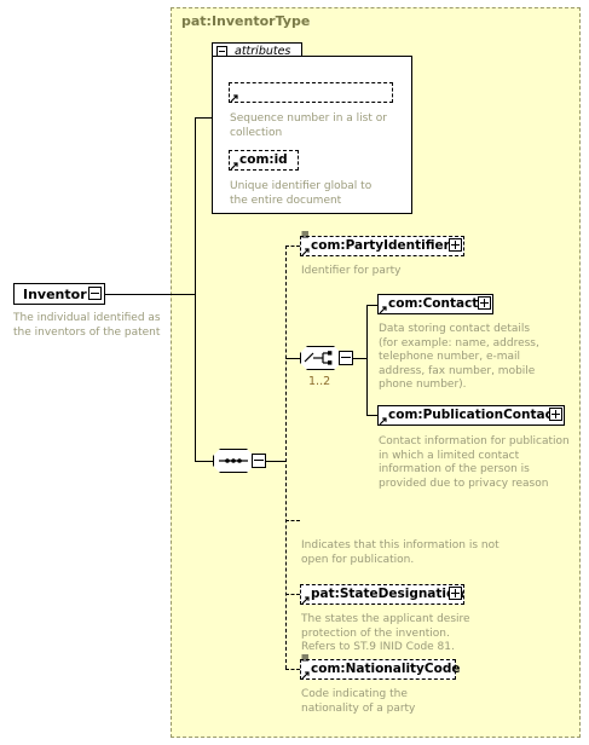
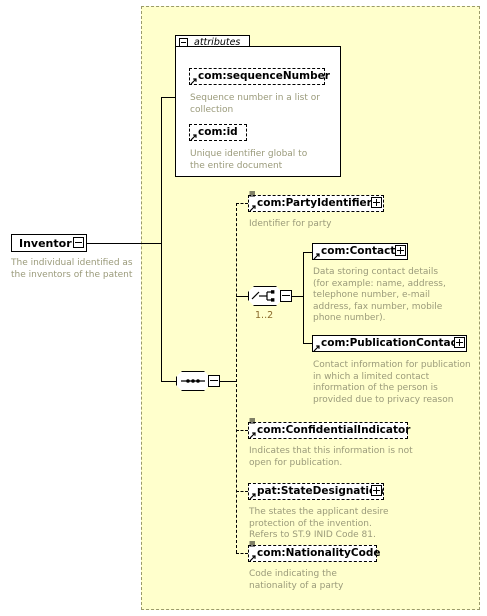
- pat:InventorType
  Inventor
  The individual identified as
  the inventors of the patent
  attributes
+ com:sequenceNumber
  Sequence number in a list or
  collection
  com:id
  Unique identifier global to
  the entire document
  com:PartyIdentifier
  Identifier for party
  1..2
  com:Contact
  Data storing contact details
  (for example: name, address,
  telephone number, e-mail
  address, fax number, mobile
  phone number).
  com:PublicationConta
  Contact information for publication
  in which a limited contact
  information of the person is
  provided due to privacy reason
+ com:ConfidentialIndicator
  Indicates that this information is not
  open for publication.
  pat:StateDesignati
  The states the applicant desire
  protection of the invention.
  Refers to ST.9 INID Code 81.
  com:NationalityCode
  Code indicating the
  nationality of a party
